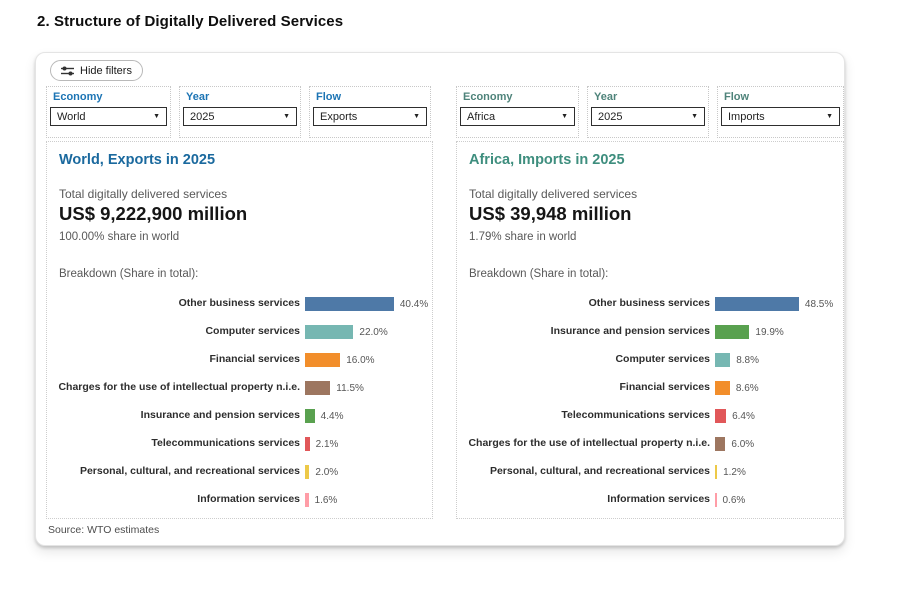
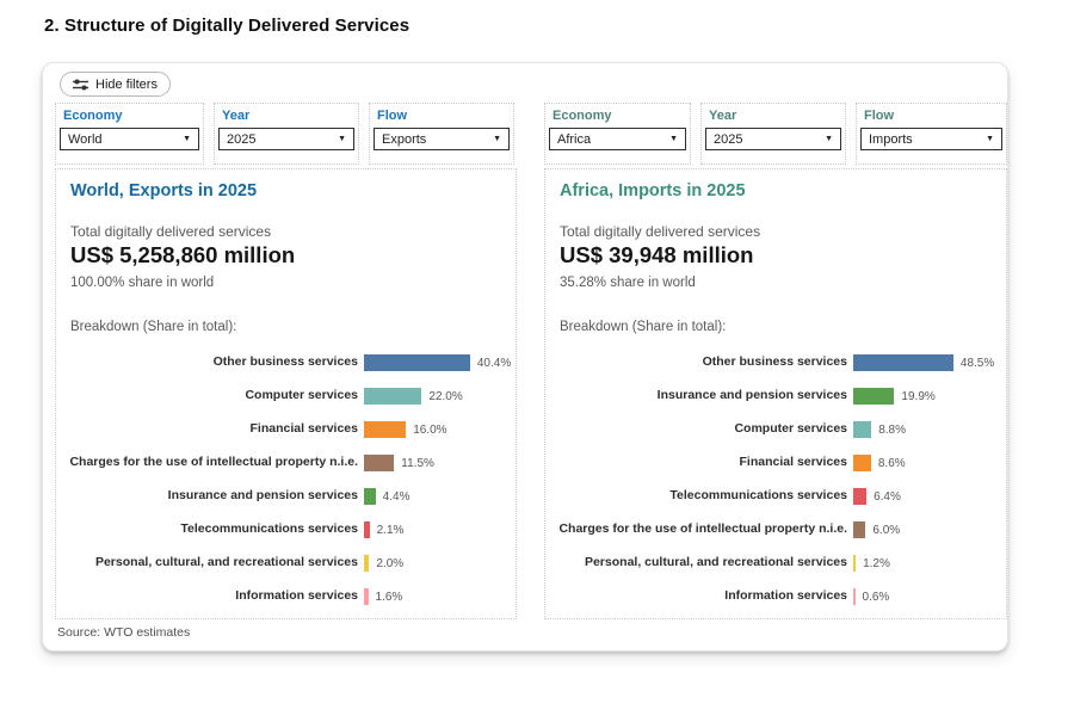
  2. Structure of Digitally Delivered Services
  Hide filters
  Economy
  World
  Year
  2025
  Flow
  Exports
  Economy
  Africa
  Year
  2025
  Flow
  Imports
  World, Exports in 2025
  Total digitally delivered services
- US$ 9,222,900 million
+ US$ 5,258,860 million
  100.00% share in world
  Breakdown (Share in total):
  Other business services
  40.4%
  Computer services
  22.0%
  Financial services
  16.0%
  Charges for the use of intellectual property n.i.e.
  11.5%
  Insurance and pension services
  4.4%
  Telecommunications services
  2.1%
  Personal, cultural, and recreational services
  2.0%
  Information services
  1.6%
  Africa, Imports in 2025
  Total digitally delivered services
  US$ 39,948 million
- 1.79% share in world
+ 35.28% share in world
  Breakdown (Share in total):
  Other business services
  48.5%
  Insurance and pension services
  19.9%
  Computer services
  8.8%
  Financial services
  8.6%
  Telecommunications services
  6.4%
  Charges for the use of intellectual property n.i.e.
  6.0%
  Personal, cultural, and recreational services
  1.2%
  Information services
  0.6%
  Source: WTO estimates
